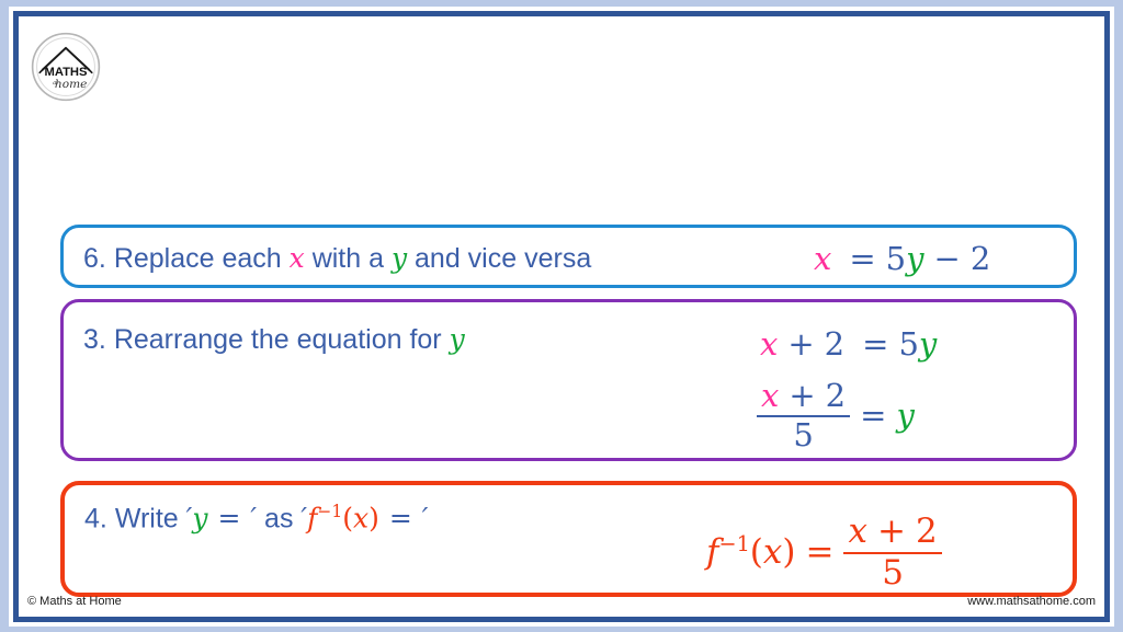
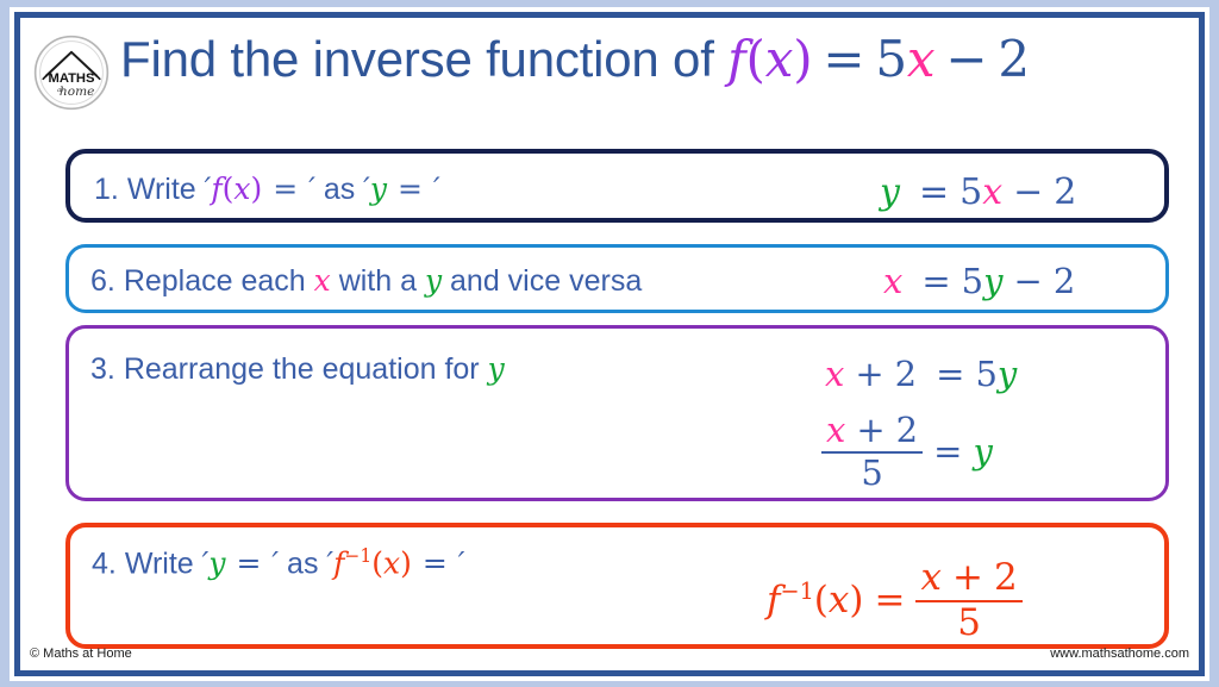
  MATHS
  home
+ Find the inverse function of f(x) = 5x − 2
+ 1. Write ′f(x) = ′ as ′y = ′
+ y = 5x − 2
  6. Replace each x with a y and vice versa
  x = 5y − 2
  3. Rearrange the equation for y
  x + 2 = 5y
  x + 2
  5
  = y
  4. Write ′y = ′ as ′f−1(x) = ′
  f−1(x) =
  x + 2
  5
  © Maths at Home
  www.mathsathome.com
